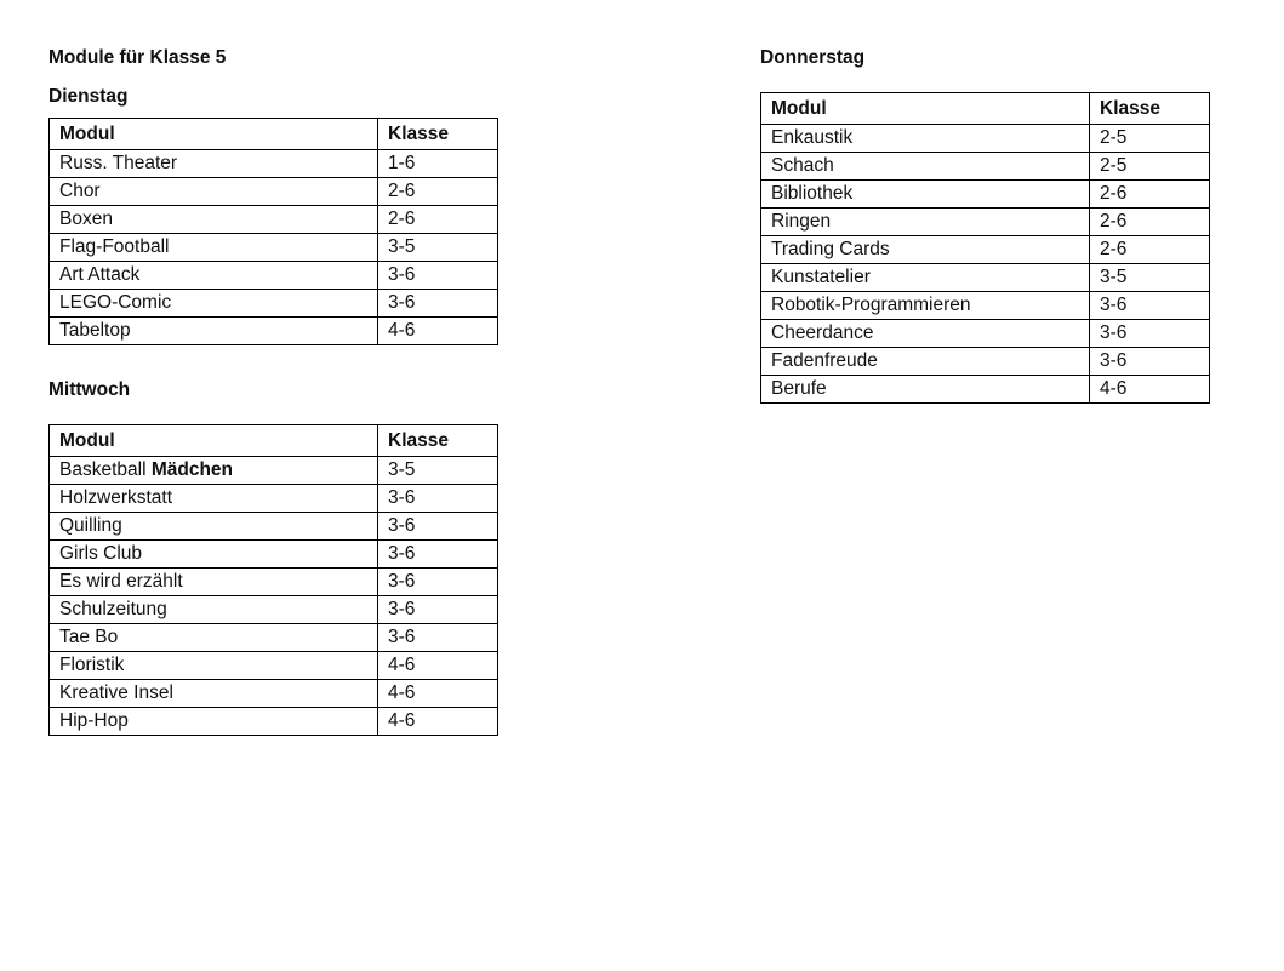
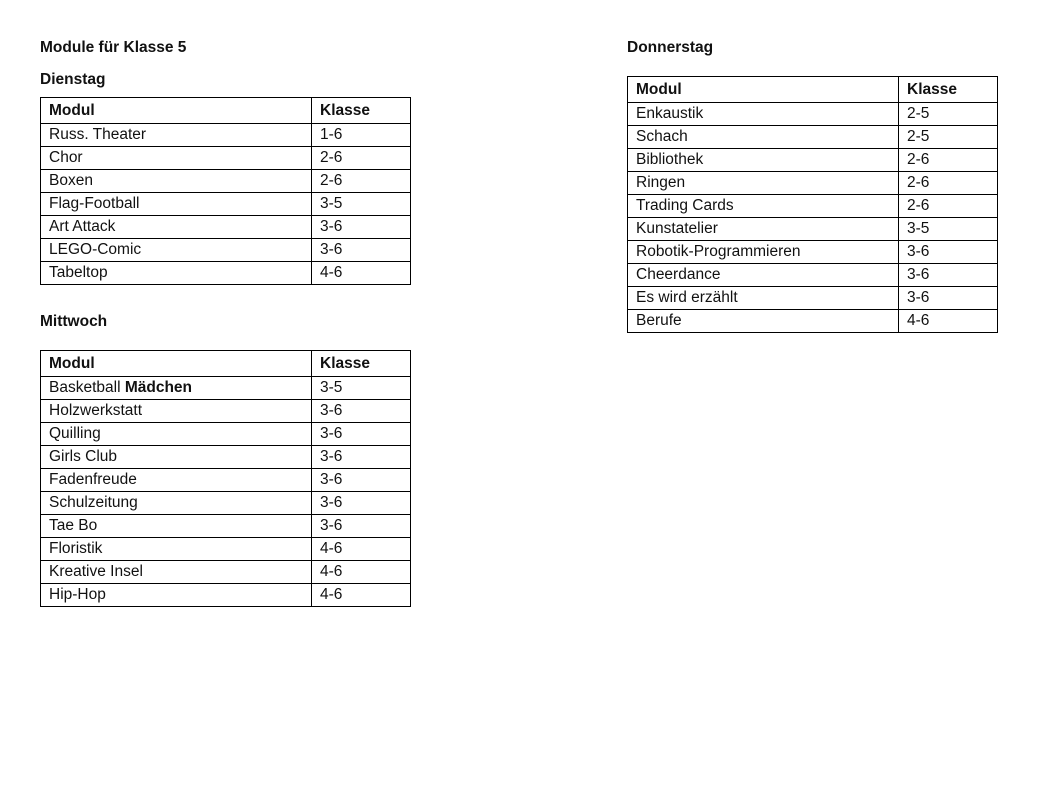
  Module für Klasse 5
  Dienstag
  Modul	Klasse
  Russ. Theater	1-6
  Chor	2-6
  Boxen	2-6
  Flag-Football	3-5
  Art Attack	3-6
  LEGO-Comic	3-6
  Tabeltop	4-6
  Mittwoch
  Modul	Klasse
  Basketball Mädchen	3-5
  Holzwerkstatt	3-6
  Quilling	3-6
  Girls Club	3-6
- Es wird erzählt	3-6
+ Fadenfreude	3-6
  Schulzeitung	3-6
  Tae Bo	3-6
  Floristik	4-6
  Kreative Insel	4-6
  Hip-Hop	4-6
  Donnerstag
  Modul	Klasse
  Enkaustik	2-5
  Schach	2-5
  Bibliothek	2-6
  Ringen	2-6
  Trading Cards	2-6
  Kunstatelier	3-5
  Robotik-Programmieren	3-6
  Cheerdance	3-6
- Fadenfreude	3-6
+ Es wird erzählt	3-6
  Berufe	4-6
